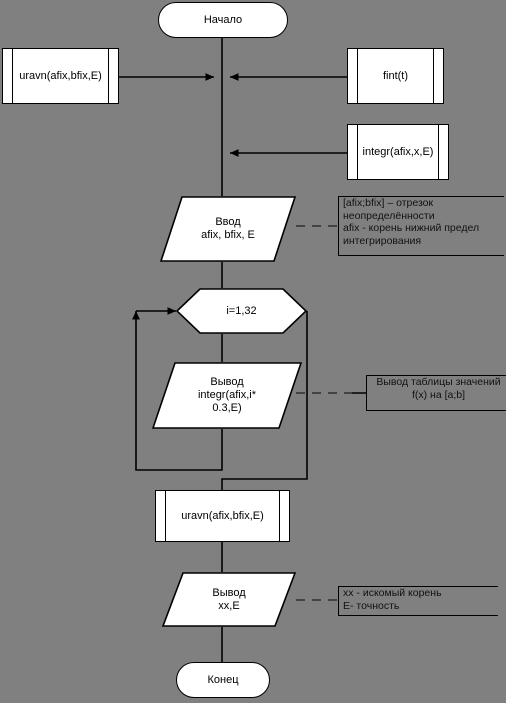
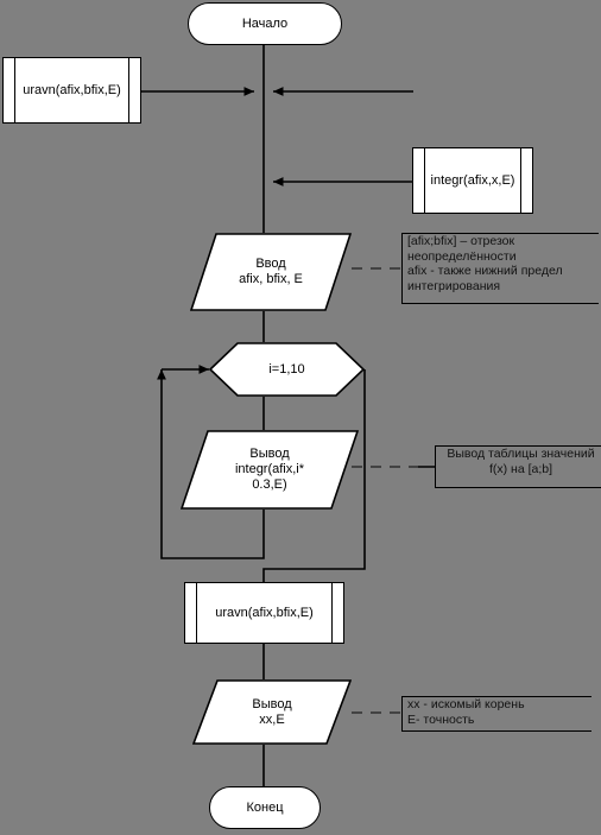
  Начало
  uravn(afix,bfix,E)
- fint(t)
  integr(afix,x,E)
  Ввод
  afix, bfix, E
  [afix;bfix] – отрезок
  неопределённости
- afix - корень нижний предел
+ afix - также нижний предел
  интегрирования
- i=1,32
+ i=1,10
  Вывод
  integr(afix,i*
  0.3,E)
  Вывод таблицы значений
  f(x) на [a;b]
  uravn(afix,bfix,E)
  Вывод
  xx,E
  xx - искомый корень
  E- точность
  Конец
